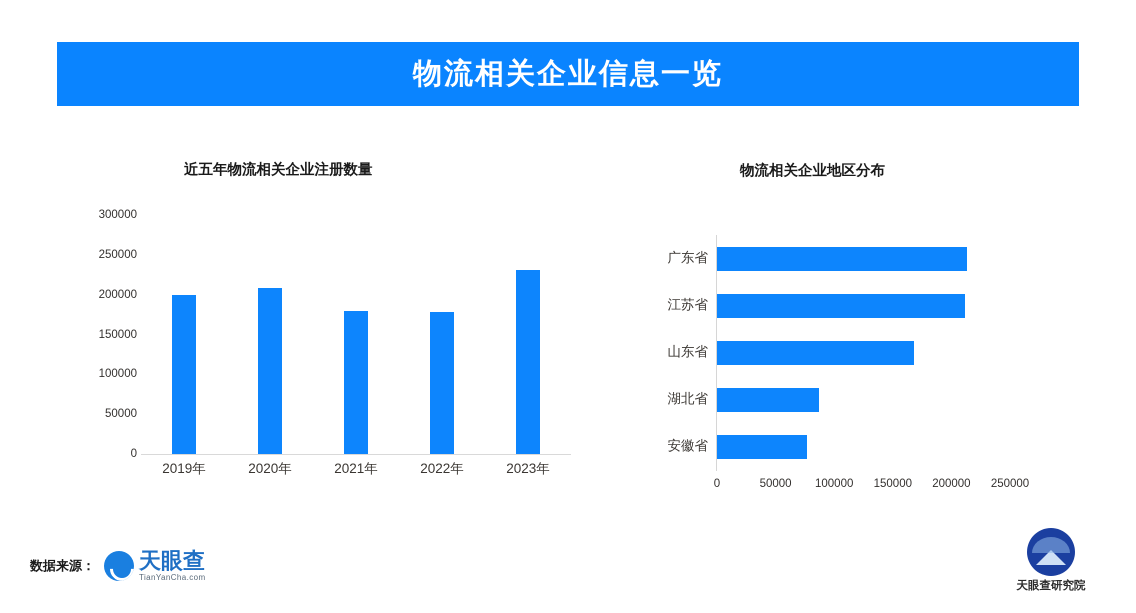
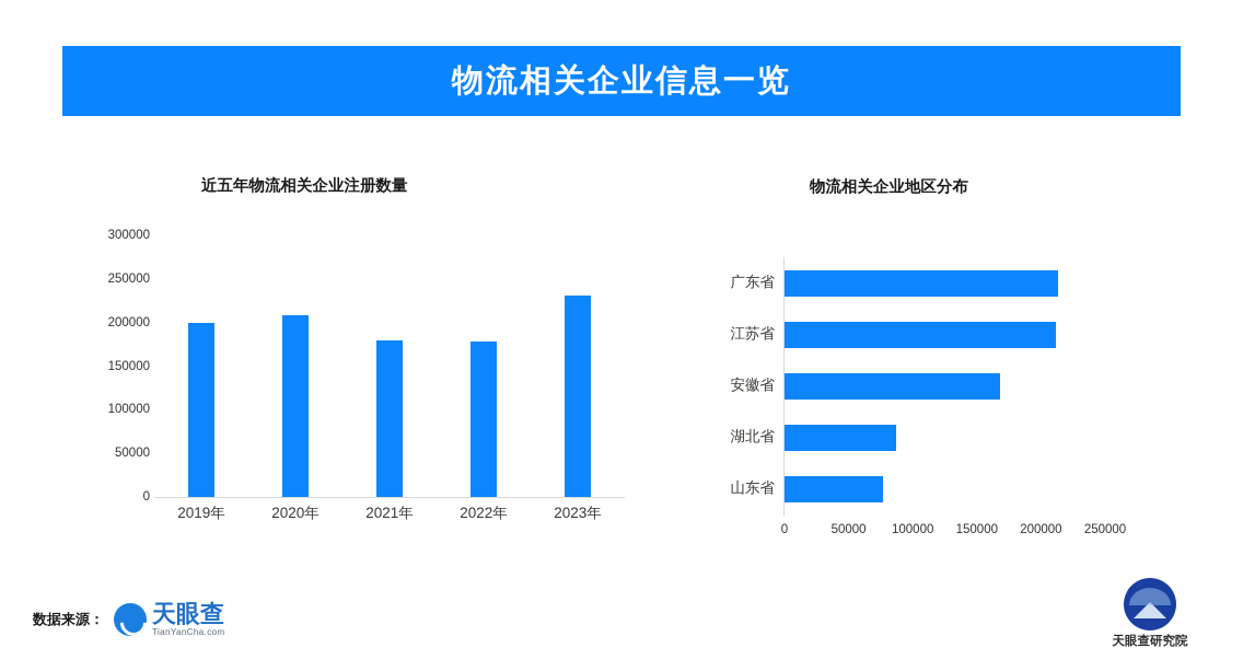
  物流相关企业信息一览
  近五年物流相关企业注册数量
  0
  50000
  100000
  150000
  200000
  250000
  300000
  2019年
  2020年
  2021年
  2022年
  2023年
  物流相关企业地区分布
  广东省
  江苏省
- 山东省
+ 安徽省
  湖北省
- 安徽省
+ 山东省
  0
  50000
  100000
  150000
  200000
  250000
  数据来源：
  天眼查
  TianYanCha.com
  天眼查研究院
